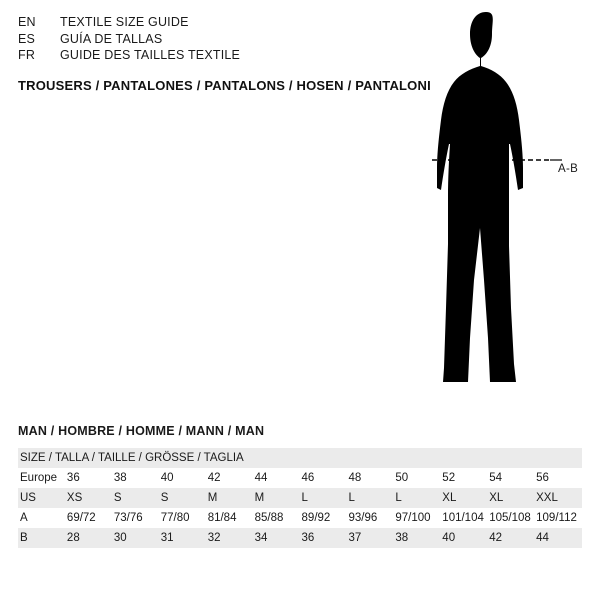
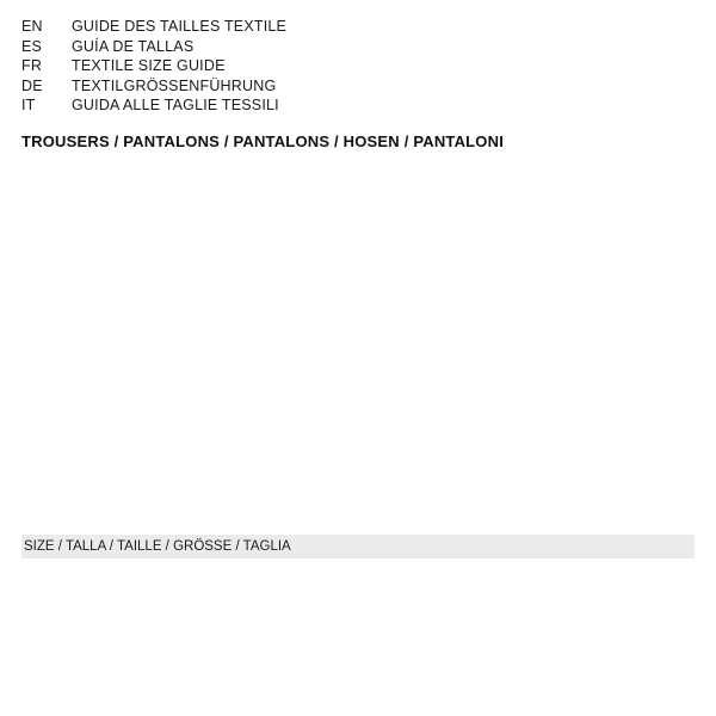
- EN	TEXTILE SIZE GUIDE
+ EN	GUIDE DES TAILLES TEXTILE
  ES	GUÍA DE TALLAS
- FR	GUIDE DES TAILLES TEXTILE
+ FR	TEXTILE SIZE GUIDE
+ DE	TEXTILGRÖSSENFÜHRUNG
+ IT	GUIDA ALLE TAGLIE TESSILI
- TROUSERS / PANTALONES / PANTALONS / HOSEN / PANTALONI
+ TROUSERS / PANTALONS / PANTALONS / HOSEN / PANTALONI
- A-B
- MAN / HOMBRE / HOMME / MANN / MAN
  SIZE / TALLA / TAILLE / GRÖSSE / TAGLIA
- Europe	36	38	40	42	44	46	48	50	52	54	56
- US	XS	S	S	M	M	L	L	L	XL	XL	XXL
- A	69/72	73/76	77/80	81/84	85/88	89/92	93/96	97/100	101/104	105/108	109/112
- B	28	30	31	32	34	36	37	38	40	42	44
